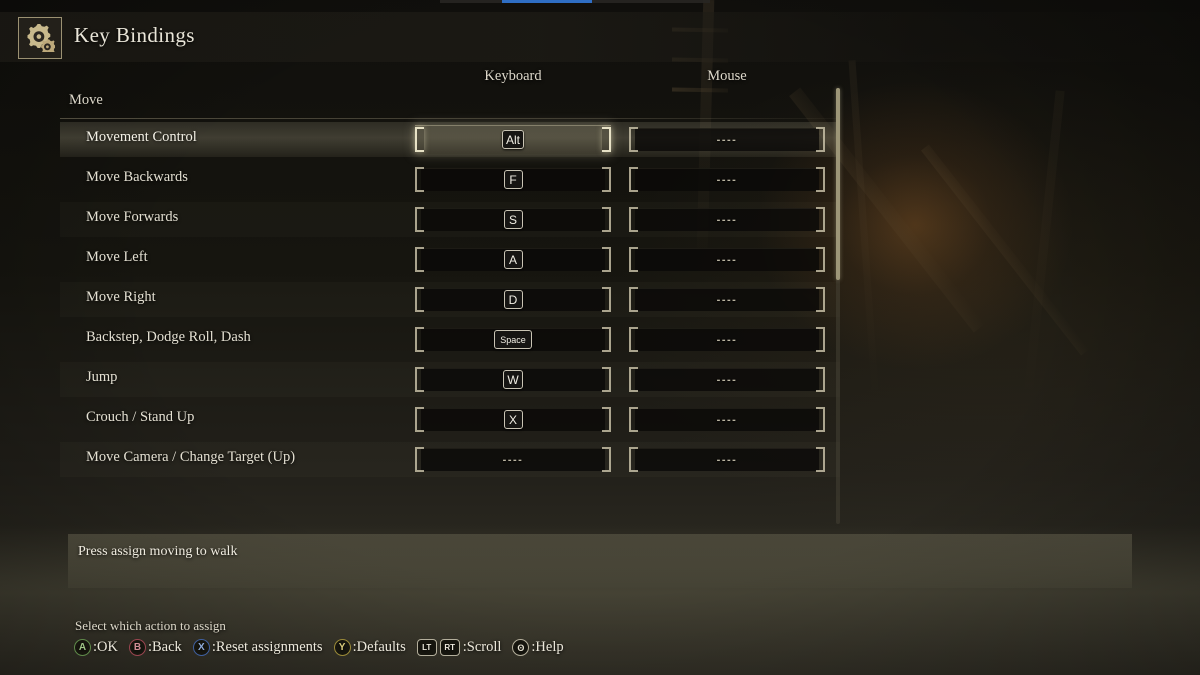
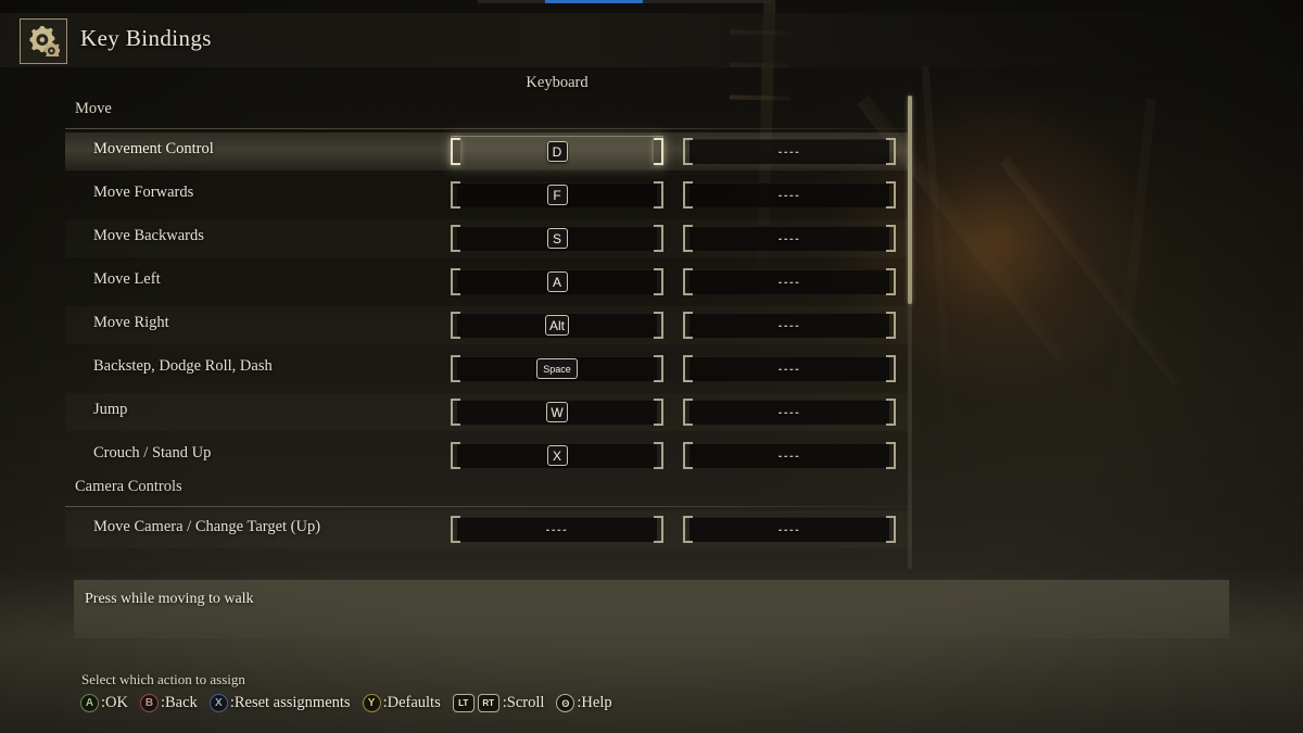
  Key Bindings
  Keyboard
- Mouse
  Move
  Movement Control
- Alt
+ D
  ----
- Move Backwards
+ Move Forwards
  F
  ----
- Move Forwards
+ Move Backwards
  S
  ----
  Move Left
  A
  ----
  Move Right
- D
+ Alt
  ----
  Backstep, Dodge Roll, Dash
  Space
  ----
  Jump
  W
  ----
  Crouch / Stand Up
  X
  ----
+ Camera Controls
  Move Camera / Change Target (Up)
  ----
  ----
- Press assign moving to walk
+ Press while moving to walk
  Select which action to assign
  A
  :OK
  B
  :Back
  X
  :Reset assignments
  Y
  :Defaults
  LT
  RT
  :Scroll
  ʘ
  :Help
